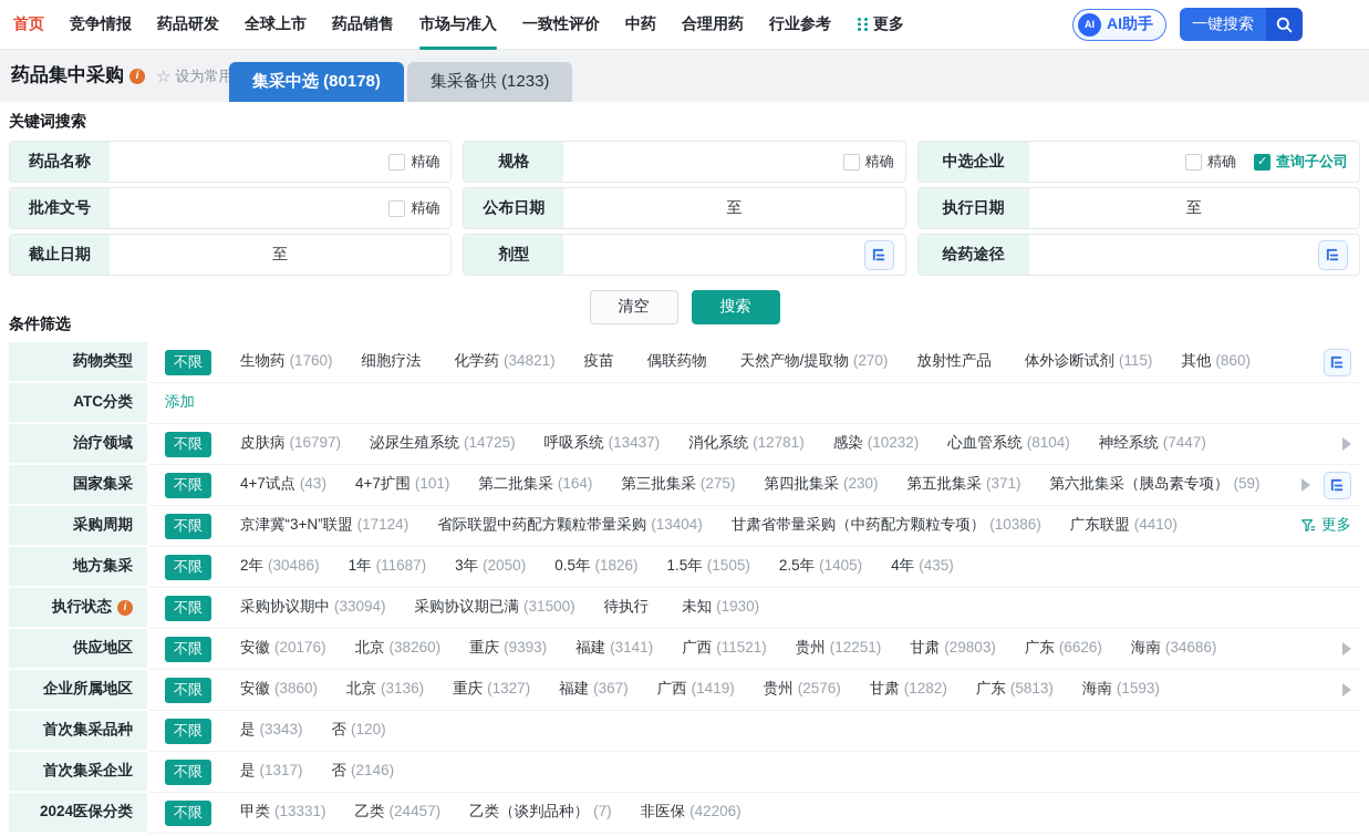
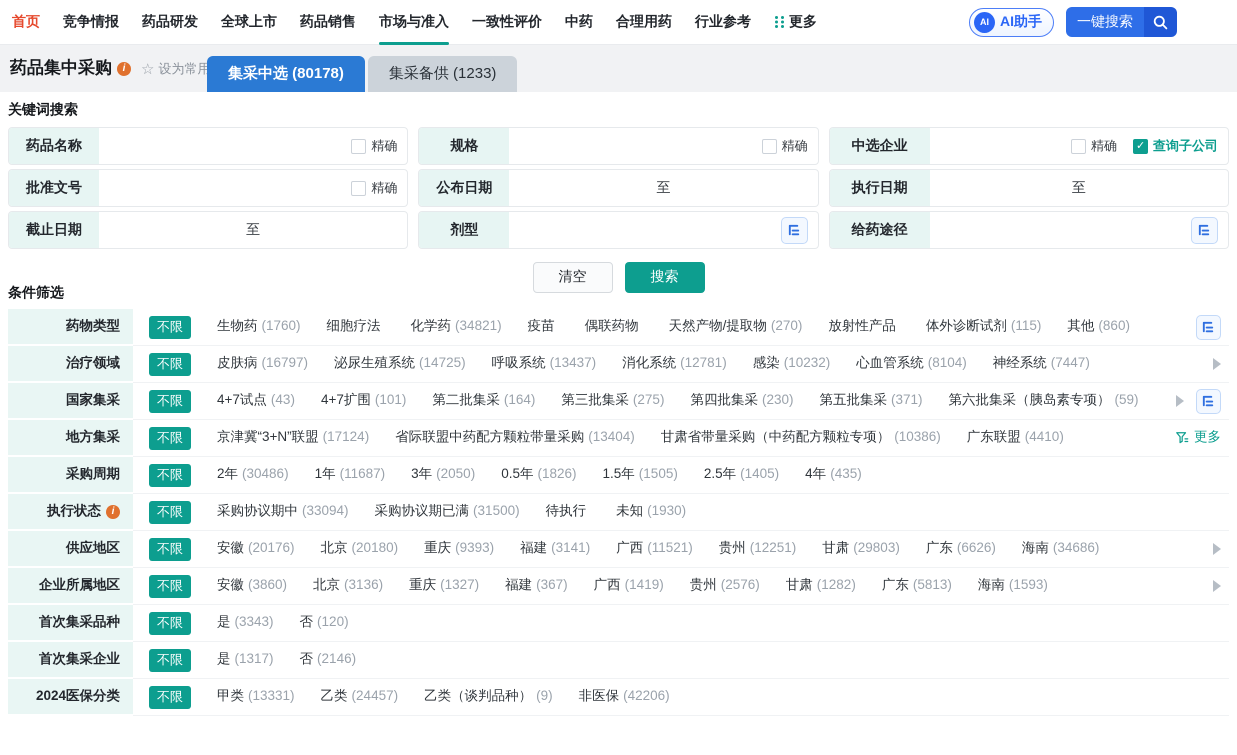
  首页
  竞争情报
  药品研发
  全球上市
  药品销售
  市场与准入
  一致性评价
  中药
  合理用药
  行业参考
  更多
  AI
  AI助手
  一键搜索
  药品集中采购
  i
  ☆
  设为常用
  集采中选 (80178)
  集采备供 (1233)
  关键词搜索
  药品名称
  精确
  规格
  精确
  中选企业
  精确
  查询子公司
  批准文号
  精确
  公布日期
  至
  执行日期
  至
  截止日期
  至
  剂型
  给药途径
  清空
  搜索
  条件筛选
  药物类型
  不限
  生物药 1760
  细胞疗法
  化学药 34821
  疫苗
  偶联药物
  天然产物/提取物 270
  放射性产品
  体外诊断试剂 115
  其他 860
- ATC分类
- 添加
  治疗领域
  不限
  皮肤病 16797
  泌尿生殖系统 14725
  呼吸系统 13437
  消化系统 12781
  感染 10232
  心血管系统 8104
  神经系统 7447
  国家集采
  不限
  4+7试点 43
  4+7扩围 101
  第二批集采 164
  第三批集采 275
  第四批集采 230
  第五批集采 371
  第六批集采（胰岛素专项） 59
- 采购周期
+ 地方集采
  不限
  京津冀“3+N”联盟 17124
  省际联盟中药配方颗粒带量采购 13404
  甘肃省带量采购（中药配方颗粒专项） 10386
  广东联盟 4410
  更多
- 地方集采
+ 采购周期
  不限
  2年 30486
  1年 11687
  3年 2050
  0.5年 1826
  1.5年 1505
  2.5年 1405
  4年 435
  执行状态
  i
  不限
  采购协议期中 33094
  采购协议期已满 31500
  待执行
  未知 1930
  供应地区
  不限
  安徽 20176
- 北京 38260
+ 北京 20180
  重庆 9393
  福建 3141
  广西 11521
  贵州 12251
  甘肃 29803
  广东 6626
  海南 34686
  企业所属地区
  不限
  安徽 3860
  北京 3136
  重庆 1327
  福建 367
  广西 1419
  贵州 2576
  甘肃 1282
  广东 5813
  海南 1593
  首次集采品种
  不限
  是 3343
  否 120
  首次集采企业
  不限
  是 1317
  否 2146
  2024医保分类
  不限
  甲类 13331
  乙类 24457
- 乙类（谈判品种） 7
+ 乙类（谈判品种） 9
  非医保 42206
